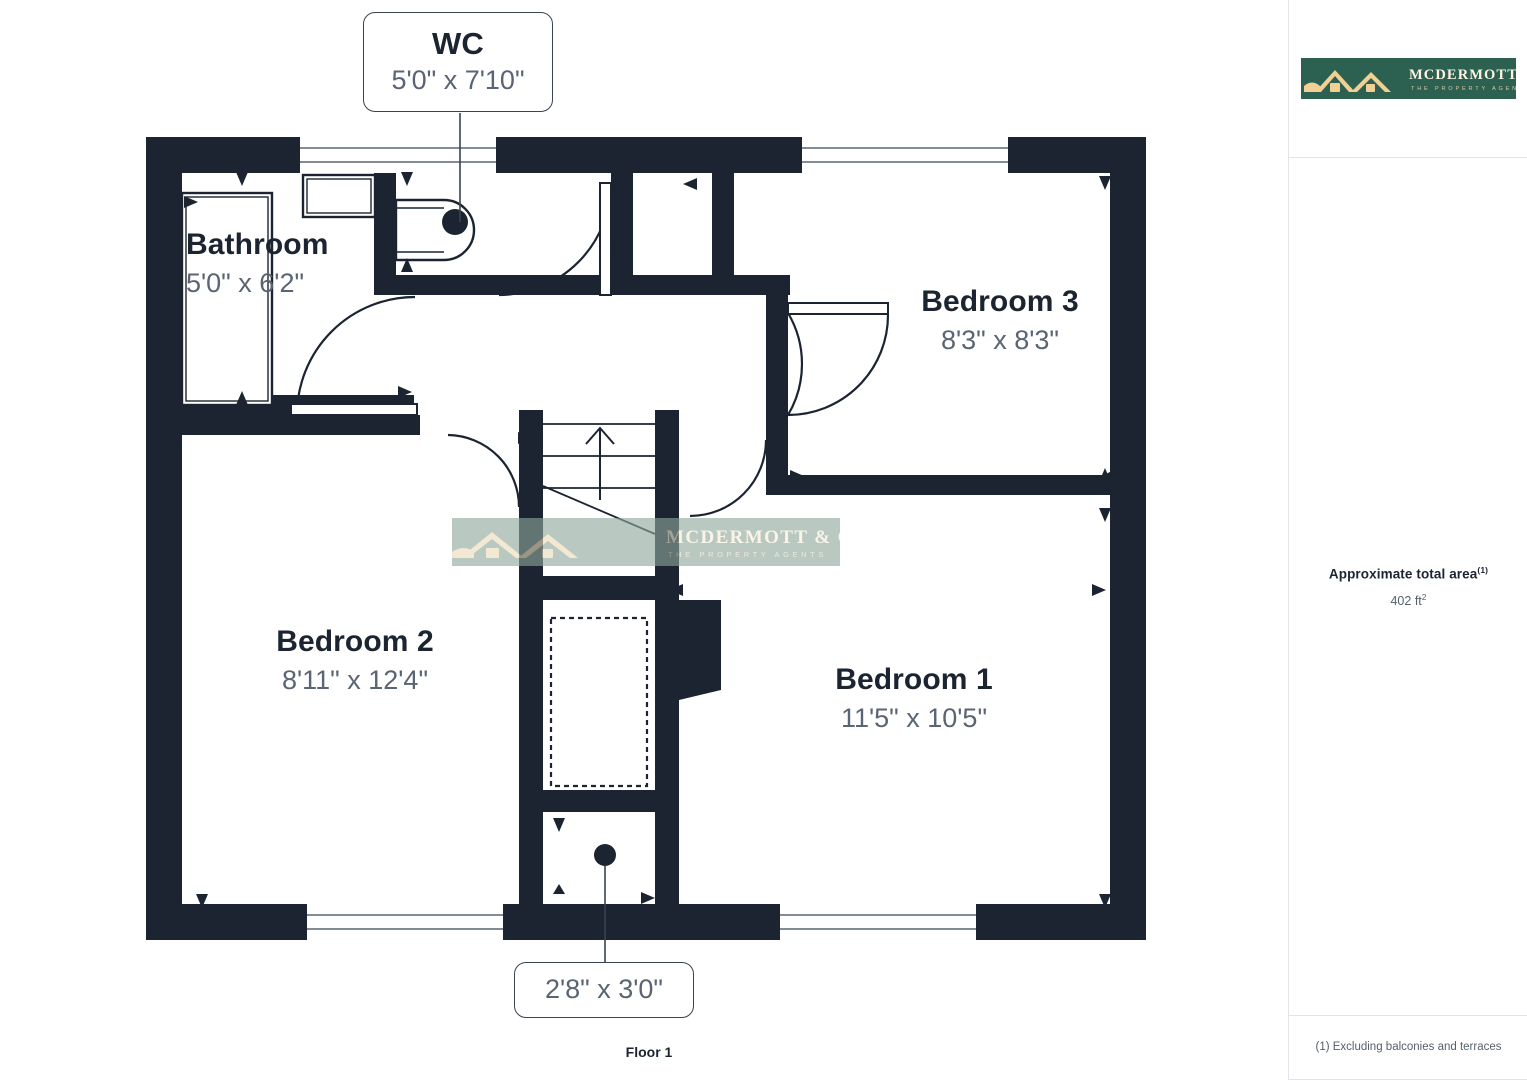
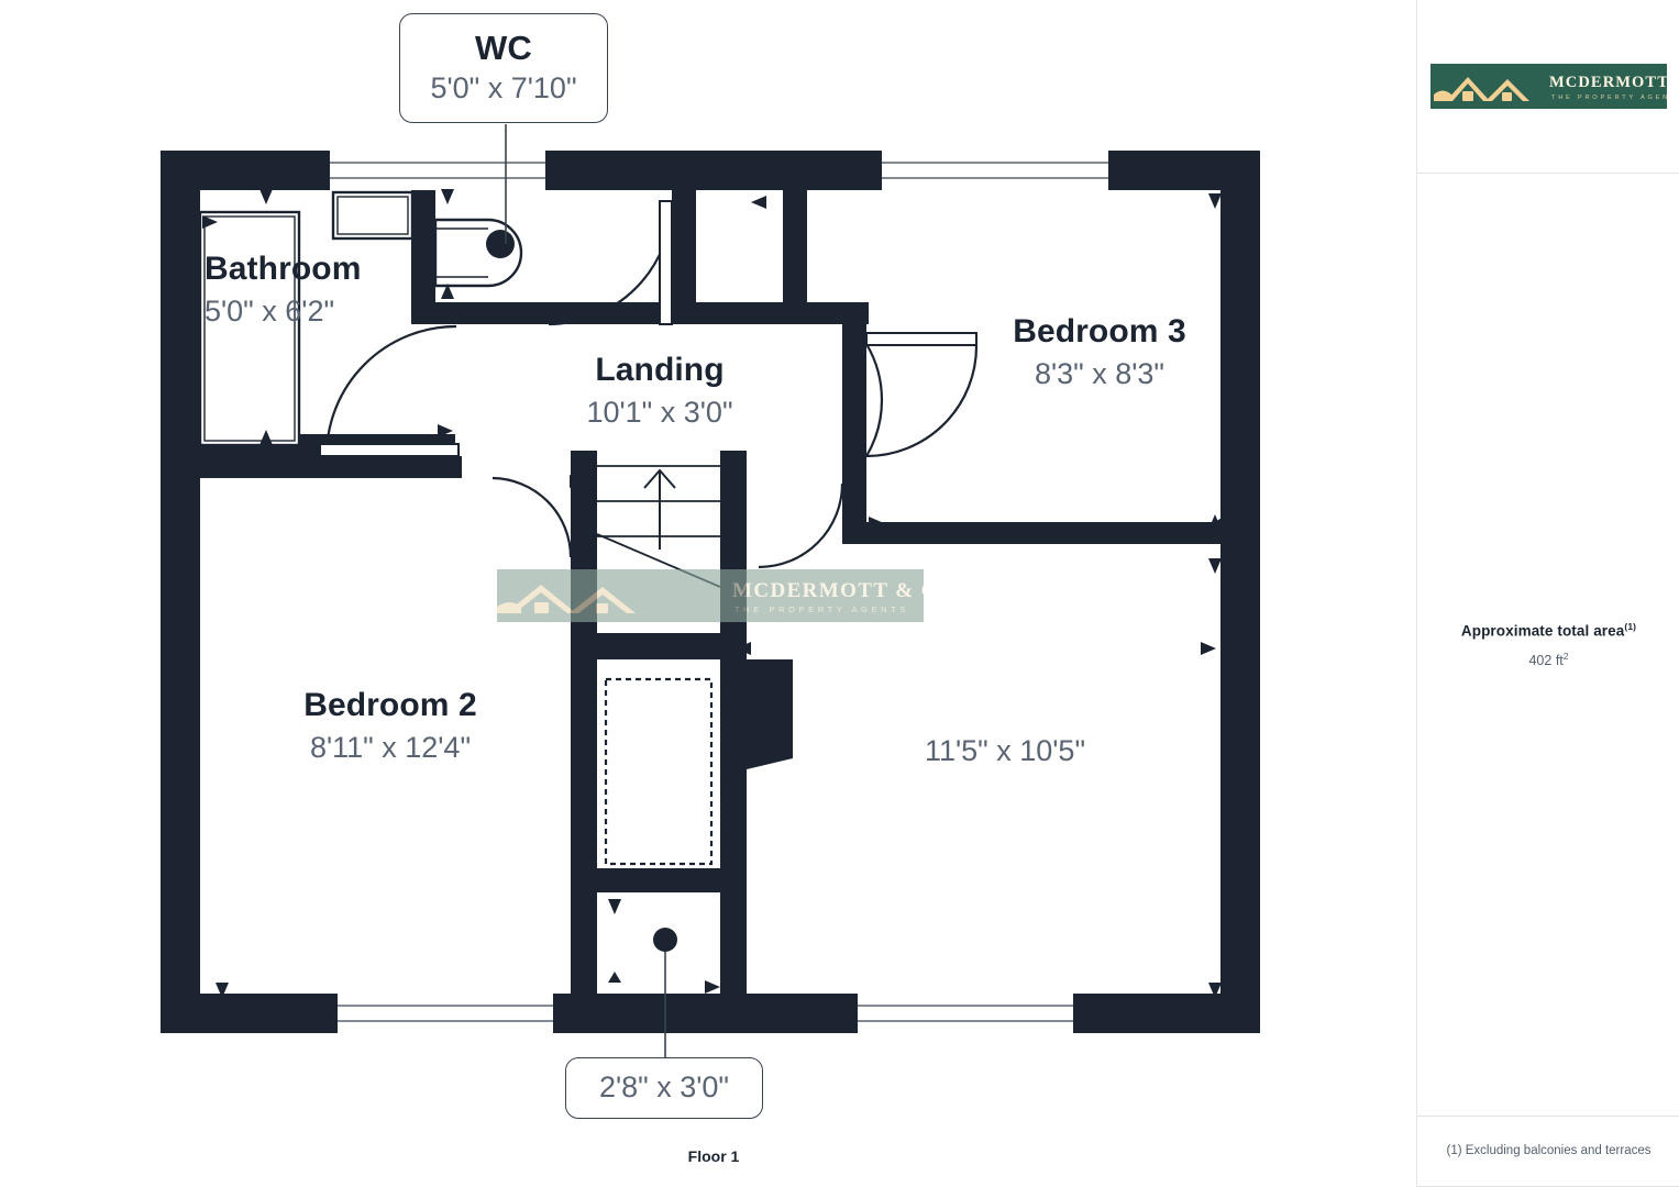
  MCDERMOTT &
  THE PROPERTY AGENTS
  WC
  5'0" x 7'10"
  2'8" x 3'0"
  Bathroom
  5'0" x 6'2"
+ Landing
+ 10'1" x 3'0"
  Bedroom 3
  8'3" x 8'3"
  Bedroom 2
  8'11" x 12'4"
- Bedroom 1
  11'5" x 10'5"
  Floor 1
  MCDERMOTT
  Approximate total area(1)
  402 ft2
  (1) Excluding balconies and terraces
